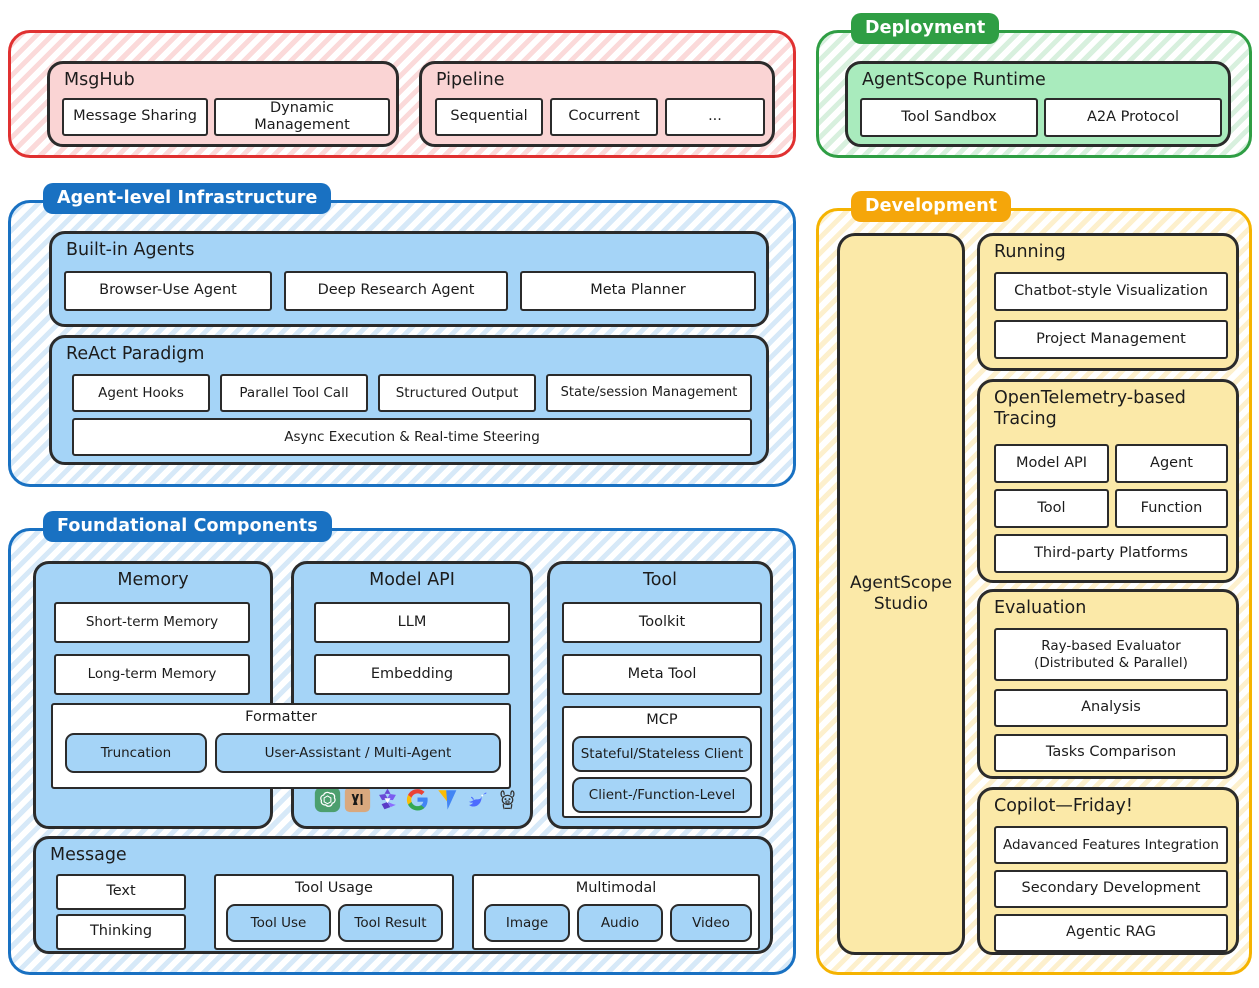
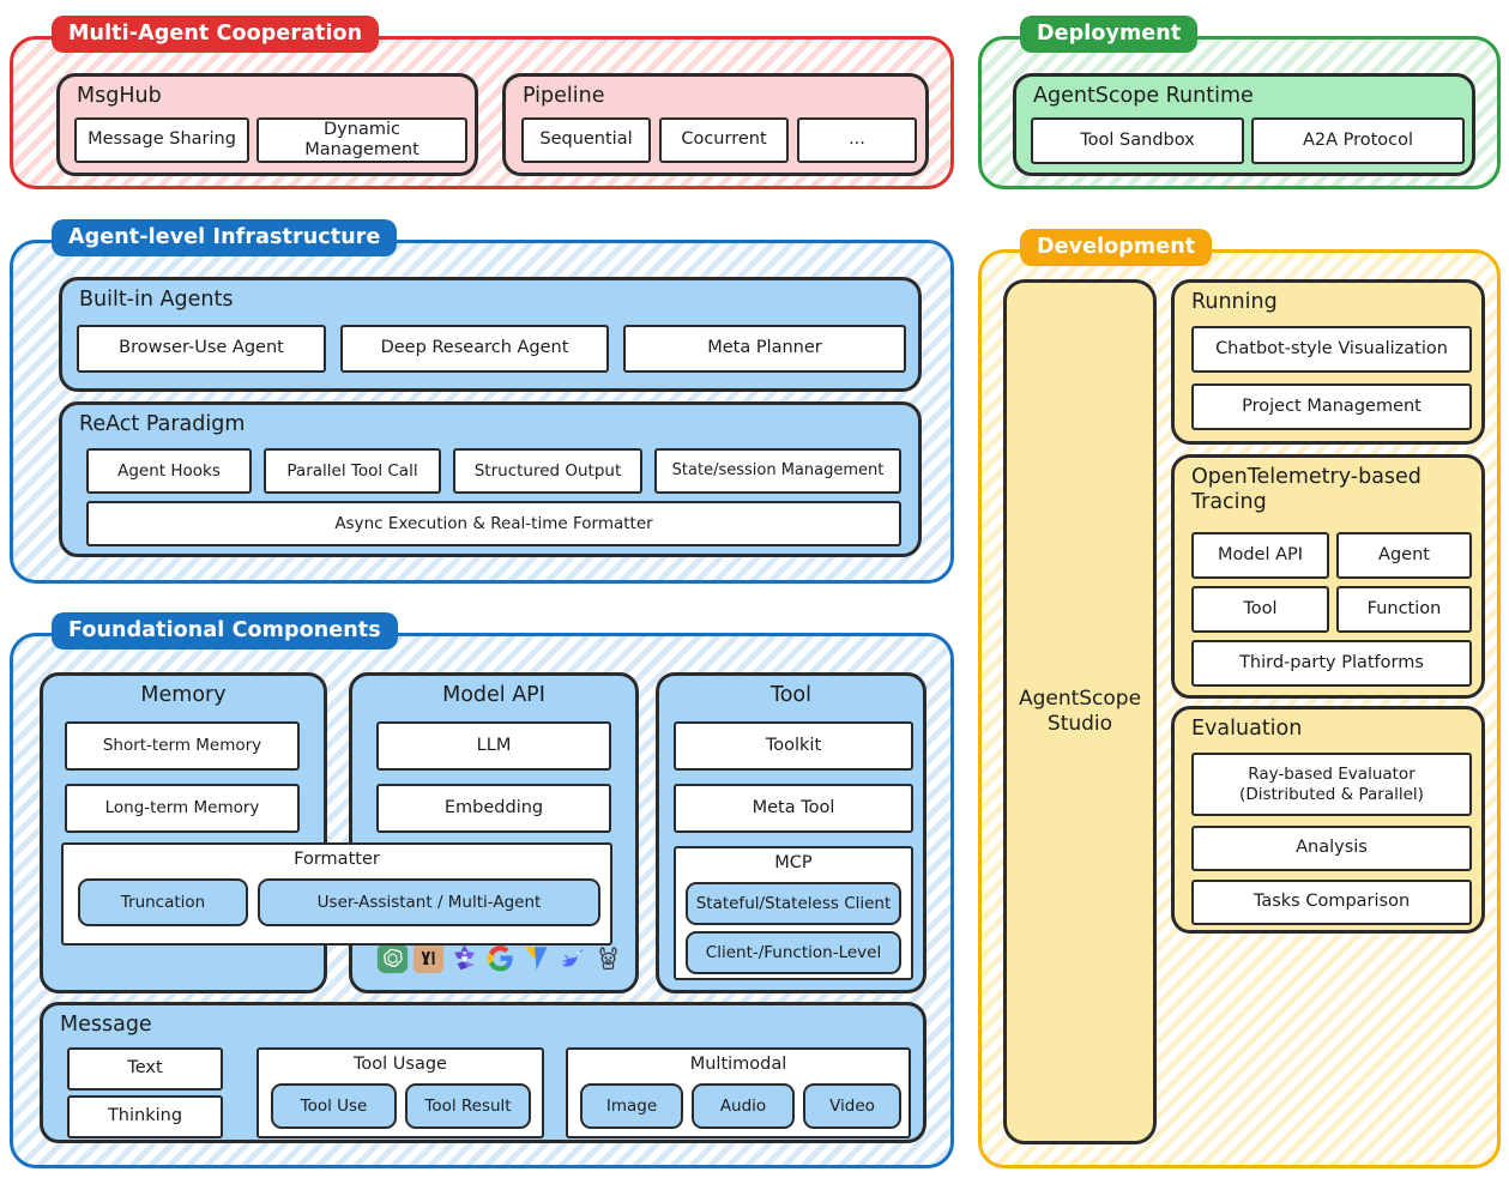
+ Multi-Agent Cooperation
  MsgHub
  Message Sharing
  Dynamic Management
  Pipeline
  Sequential
  Cocurrent
  ...
  Deployment
  AgentScope Runtime
  Tool Sandbox
  A2A Protocol
  Agent-level Infrastructure
  Built-in Agents
  Browser-Use Agent
  Deep Research Agent
  Meta Planner
  ReAct Paradigm
  Agent Hooks
  Parallel Tool Call
  Structured Output
  State/session Management
- Async Execution & Real-time Steering
+ Async Execution & Real-time Formatter
  Foundational Components
  Memory
  Short-term Memory
  Long-term Memory
  Model API
  LLM
  Embedding
  Formatter
  Truncation
  User-Assistant / Multi-Agent
  Tool
  Toolkit
  Meta Tool
  MCP
  Stateful/Stateless Client
  Client-/Function-Level
  Message
  Text
  Thinking
  Tool Usage
  Tool Use
  Tool Result
  Multimodal
  Image
  Audio
  Video
  Development
  AgentScope
  Studio
  Running
  Chatbot-style Visualization
  Project Management
  OpenTelemetry-based Tracing
  Model API
  Agent
  Tool
  Function
  Third-party Platforms
  Evaluation
  Ray-based Evaluator
  (Distributed & Parallel)
  Analysis
  Tasks Comparison
- Copilot—Friday!
- Adavanced Features Integration
- Secondary Development
- Agentic RAG
